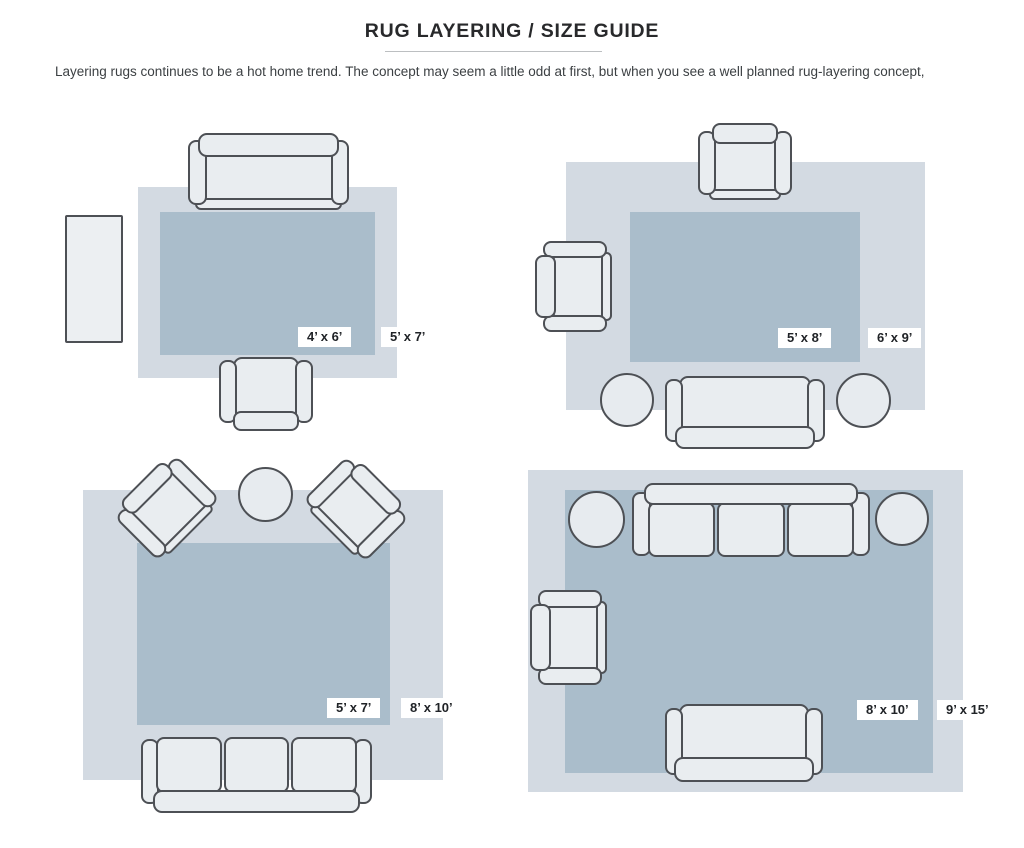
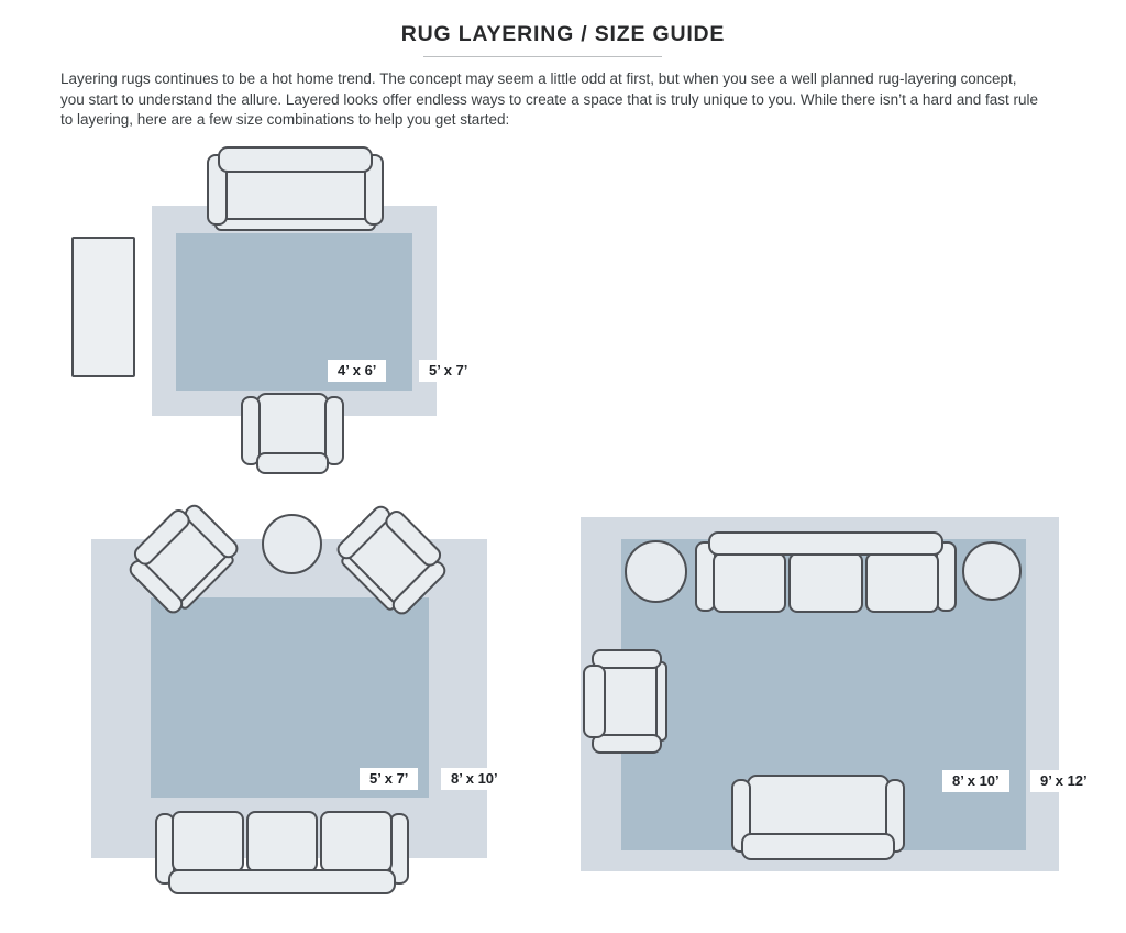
  RUG LAYERING / SIZE GUIDE
  Layering rugs continues to be a hot home trend. The concept may seem a little odd at first, but when you see a well planned rug-layering concept,
+ you start to understand the allure. Layered looks offer endless ways to create a space that is truly unique to you. While there isn’t a hard and fast rule
+ to layering, here are a few size combinations to help you get started:
  4’ x 6’
  5’ x 7’
- 5’ x 8’
- 6’ x 9’
  5’ x 7’
  8’ x 10’
  8’ x 10’
- 9’ x 15’
+ 9’ x 12’
